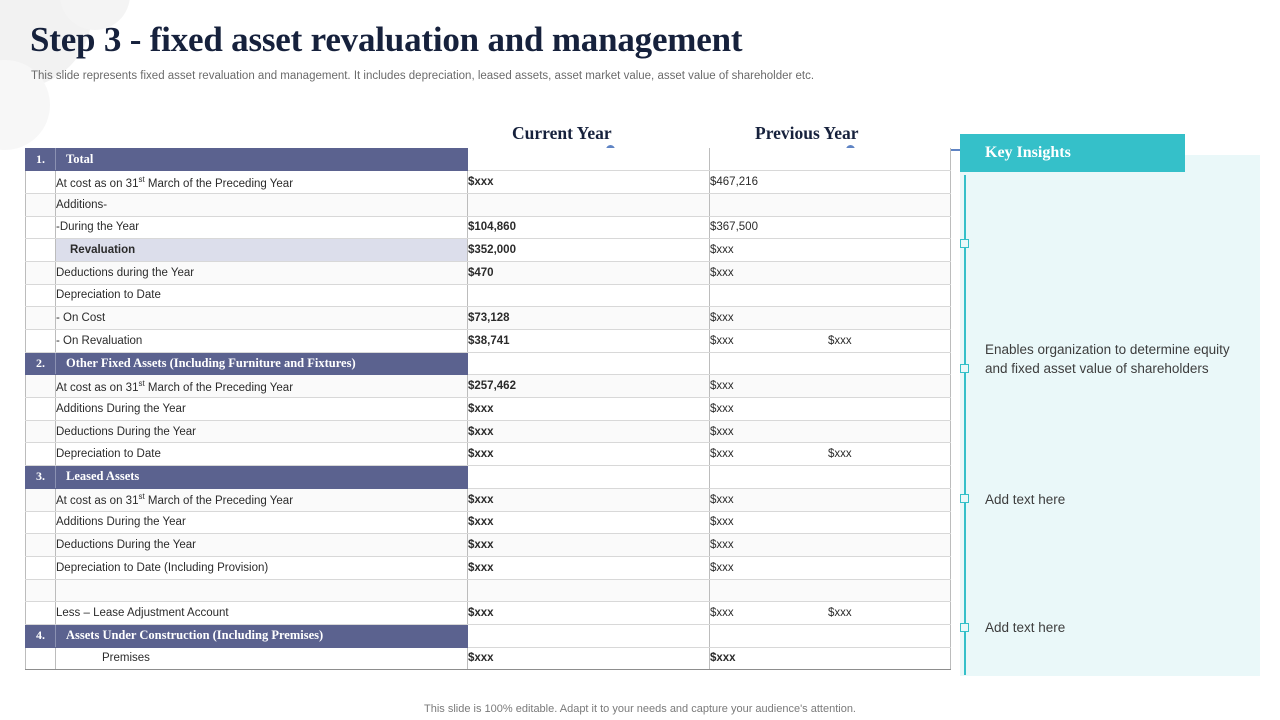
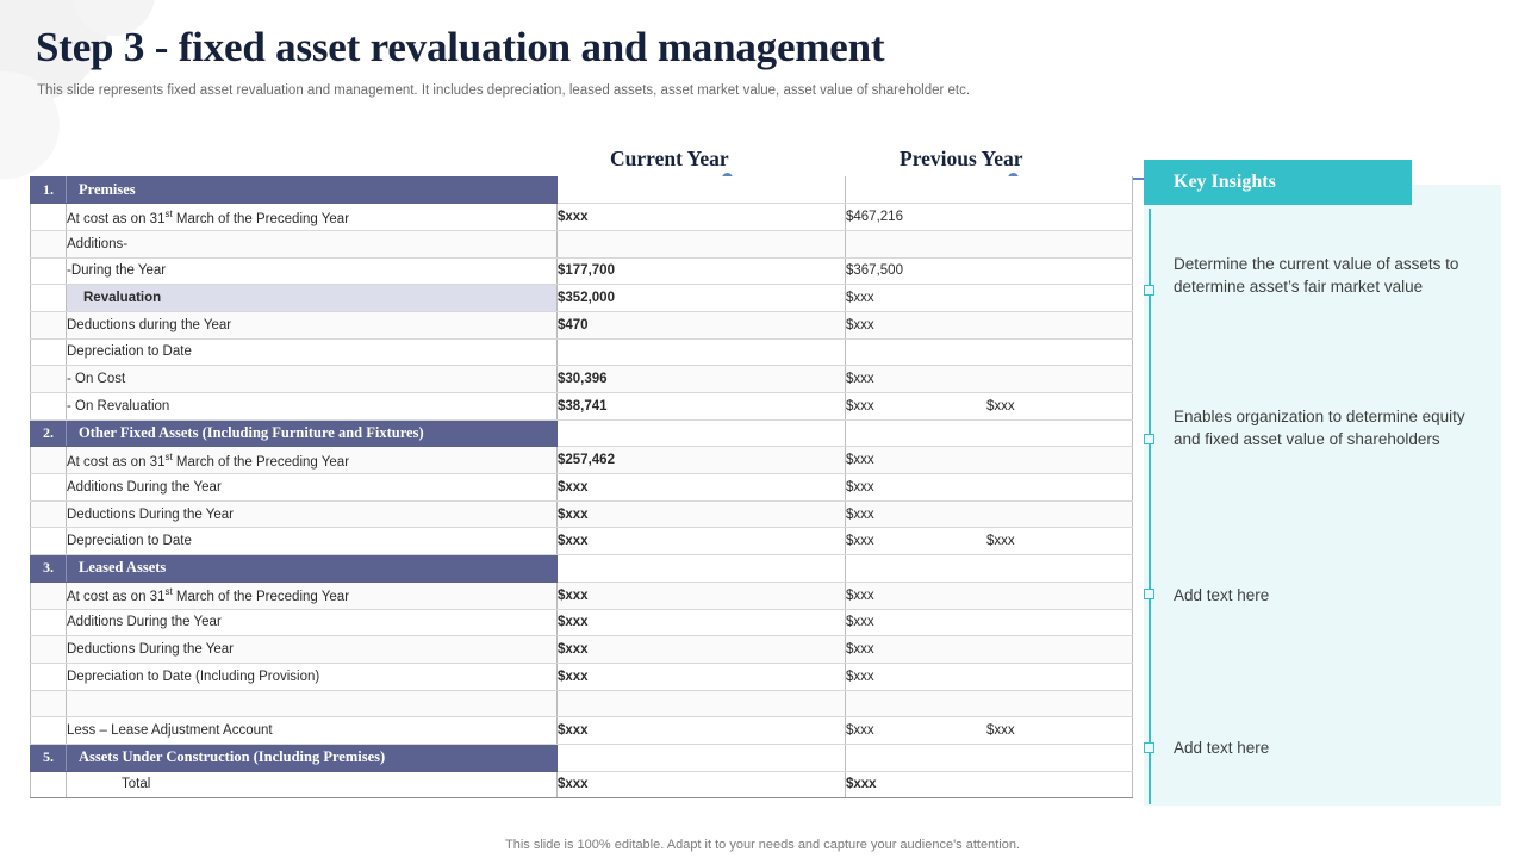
  Step 3 - fixed asset revaluation and management
  This slide represents fixed asset revaluation and management. It includes depreciation, leased assets, asset market value, asset value of shareholder etc.
  Current Year
  Previous Year
- 1.	Total
+ 1.	Premises
  	At cost as on 31st March of the Preceding Year	$xxx	$467,216
  	Additions-
- 	-During the Year	$104,860	$367,500
+ 	-During the Year	$177,700	$367,500
  	Revaluation	$352,000	$xxx
  	Deductions during the Year	$470	$xxx
  	Depreciation to Date
- 	- On Cost	$73,128	$xxx
+ 	- On Cost	$30,396	$xxx
  	- On Revaluation	$38,741	$xxx $xxx
  2.	Other Fixed Assets (Including Furniture and Fixtures)
  	At cost as on 31st March of the Preceding Year	$257,462	$xxx
  	Additions During the Year	$xxx	$xxx
  	Deductions During the Year	$xxx	$xxx
  	Depreciation to Date	$xxx	$xxx $xxx
  3.	Leased Assets
  	At cost as on 31st March of the Preceding Year	$xxx	$xxx
  	Additions During the Year	$xxx	$xxx
  	Deductions During the Year	$xxx	$xxx
  	Depreciation to Date (Including Provision)	$xxx	$xxx
  	Less – Lease Adjustment Account	$xxx	$xxx $xxx
- 4.	Assets Under Construction (Including Premises)
+ 5.	Assets Under Construction (Including Premises)
- 	Premises	$xxx	$xxx
+ 	Total	$xxx	$xxx
  Key Insights
  This slide is 100% editable. Adapt it to your needs and capture your audience's attention.
+ Determine the current value of assets to determine asset’s fair market value
  Enables organization to determine equity and fixed asset value of shareholders
  Add text here
  Add text here
